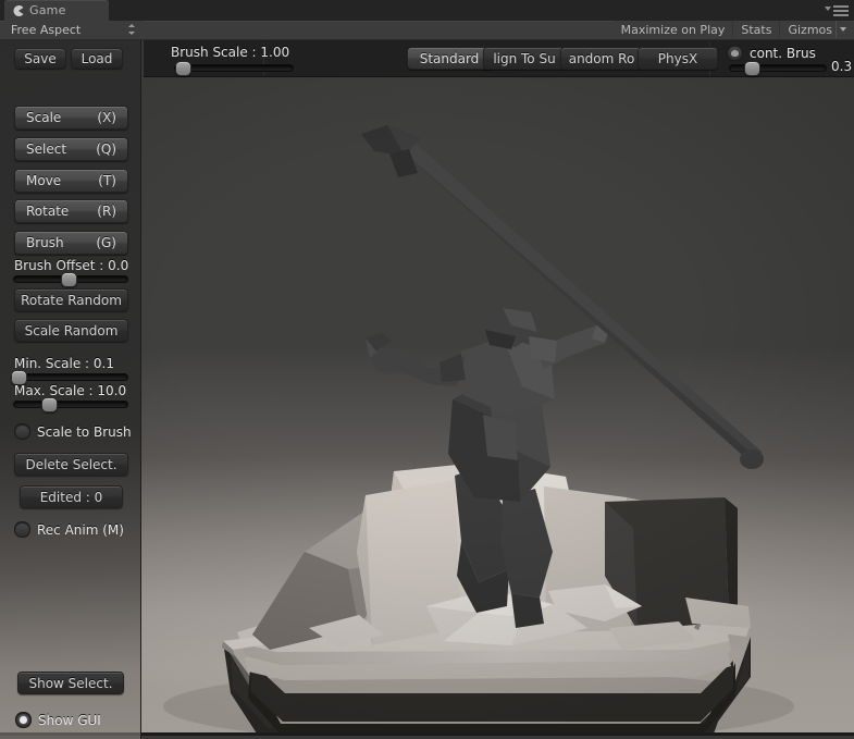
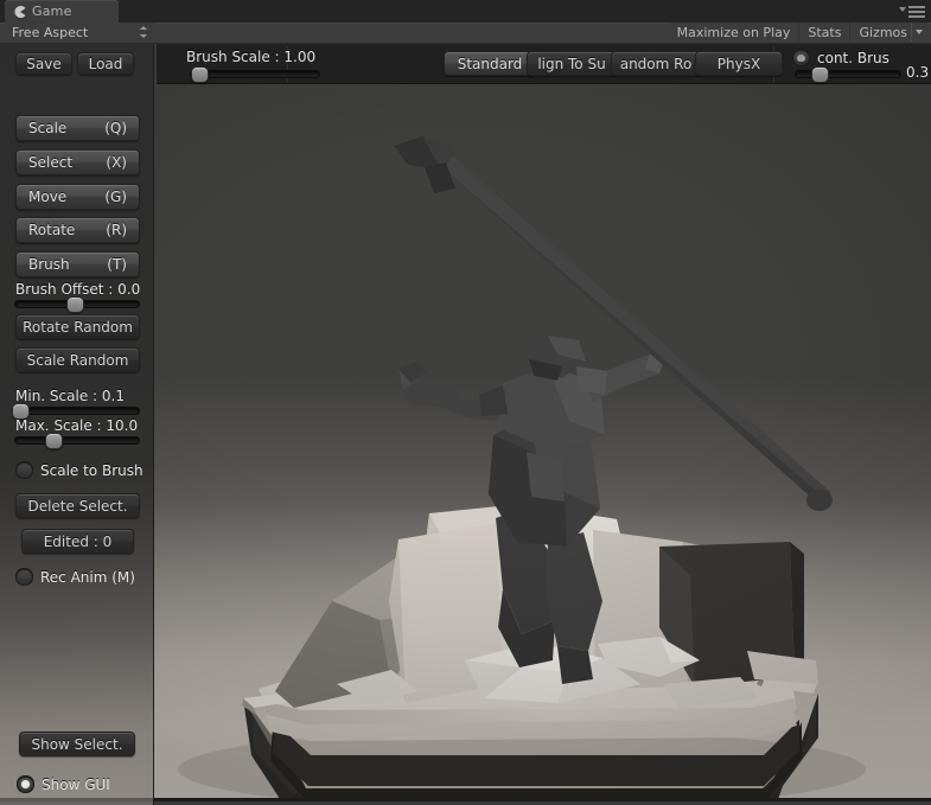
  Game
  Free Aspect
  Maximize on Play
  Stats
  Gizmos
  Brush Scale : 1.00
  Standard
  lign To Su
  andom Ro
  PhysX
  cont. Brus
  0.3
  Save
  Load
  Scale
- (X)
+ (Q)
  Select
- (Q)
+ (X)
  Move
- (T)
+ (G)
  Rotate
  (R)
  Brush
- (G)
+ (T)
  Brush Offset : 0.0
  Rotate Random
  Scale Random
  Min. Scale : 0.1
  Max. Scale : 10.0
  Scale to Brush
  Delete Select.
  Edited : 0
  Rec Anim (M)
  Show Select.
  Show GUI
